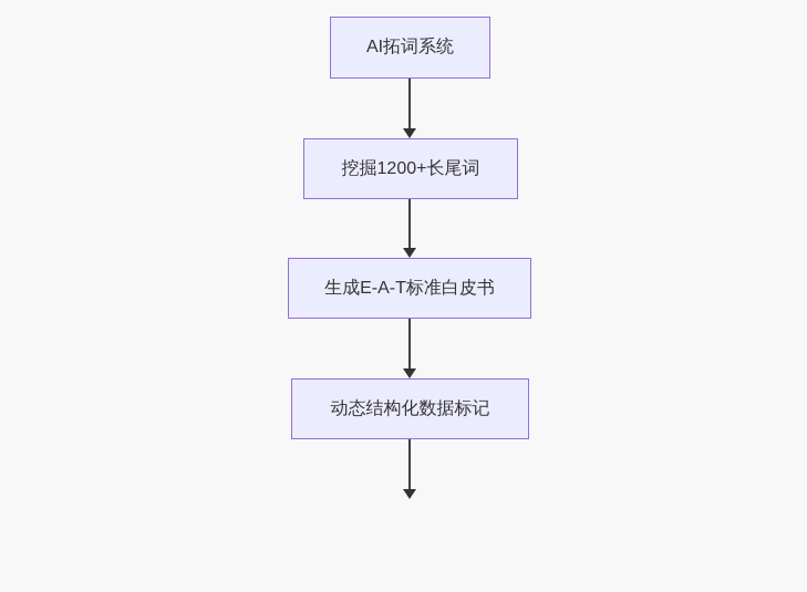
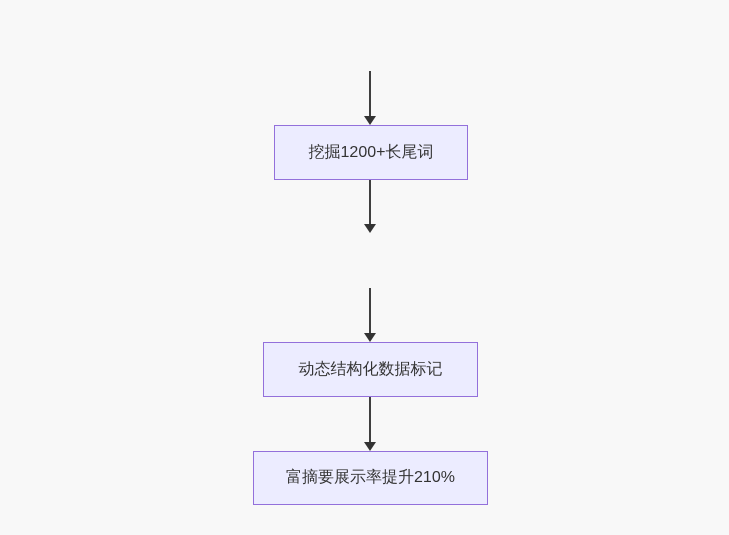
- AI拓词系统
  挖掘1200+长尾词
- 生成E-A-T标准白皮书
  动态结构化数据标记
+ 富摘要展示率提升210%
